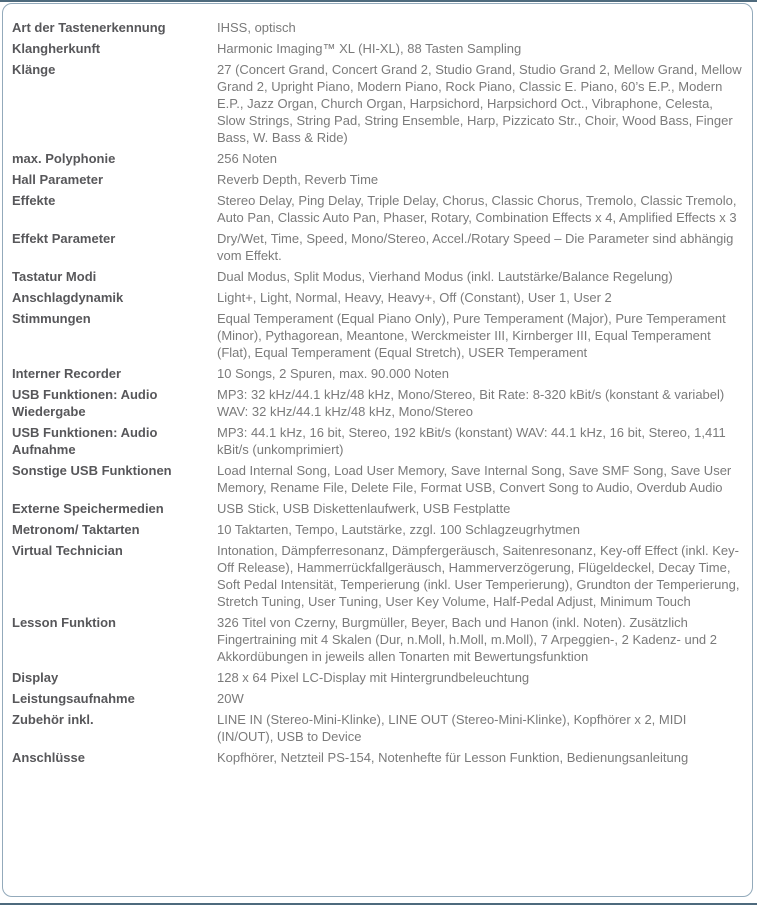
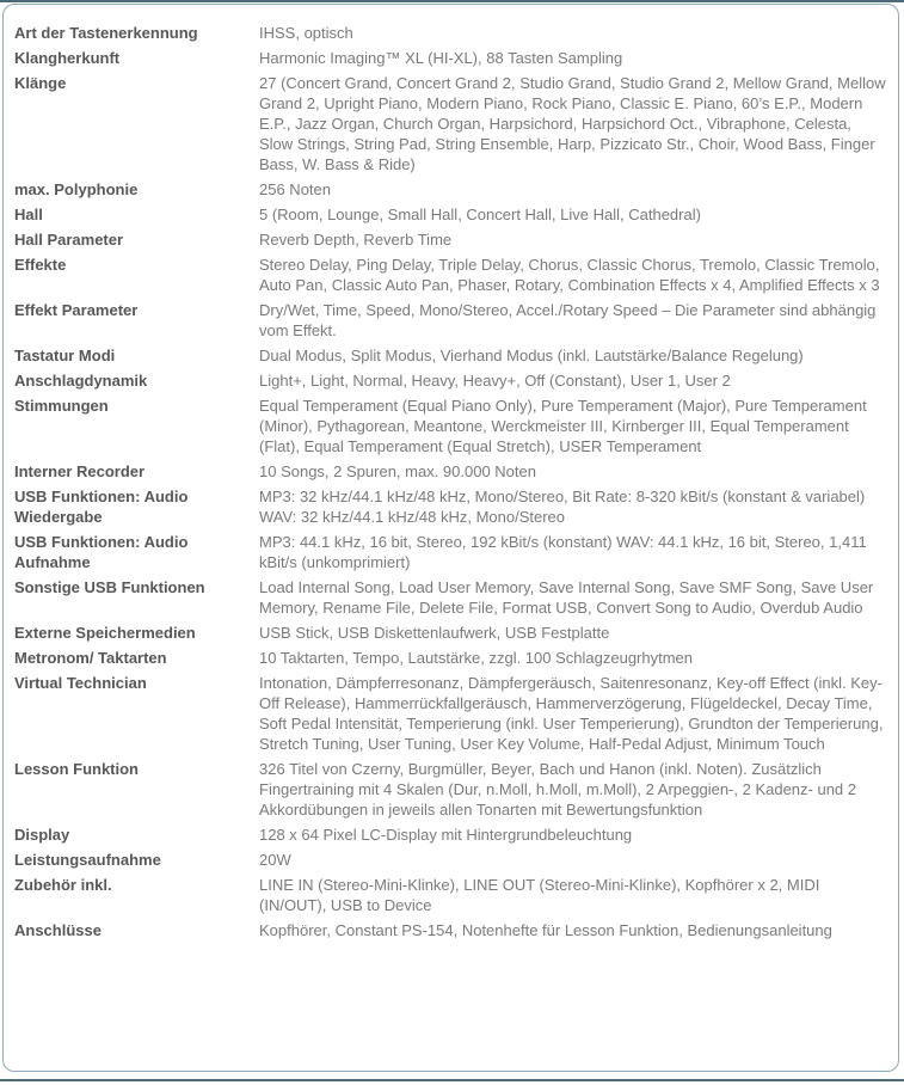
  Art der Tastenerkennung
  IHSS, optisch
  Klangherkunft
  Harmonic Imaging™ XL (HI-XL), 88 Tasten Sampling
  Klänge
  27 (Concert Grand, Concert Grand 2, Studio Grand, Studio Grand 2, Mellow Grand, Mellow Grand 2, Upright Piano, Modern Piano, Rock Piano, Classic E. Piano, 60’s E.P., Modern E.P., Jazz Organ, Church Organ, Harpsichord, Harpsichord Oct., Vibraphone, Celesta, Slow Strings, String Pad, String Ensemble, Harp, Pizzicato Str., Choir, Wood Bass, Finger Bass, W. Bass & Ride)
  max. Polyphonie
  256 Noten
+ Hall
+ 5 (Room, Lounge, Small Hall, Concert Hall, Live Hall, Cathedral)
  Hall Parameter
  Reverb Depth, Reverb Time
  Effekte
  Stereo Delay, Ping Delay, Triple Delay, Chorus, Classic Chorus, Tremolo, Classic Tremolo, Auto Pan, Classic Auto Pan, Phaser, Rotary, Combination Effects x 4, Amplified Effects x 3
  Effekt Parameter
  Dry/Wet, Time, Speed, Mono/Stereo, Accel./Rotary Speed – Die Parameter sind abhängig vom Effekt.
  Tastatur Modi
  Dual Modus, Split Modus, Vierhand Modus (inkl. Lautstärke/Balance Regelung)
  Anschlagdynamik
  Light+, Light, Normal, Heavy, Heavy+, Off (Constant), User 1, User 2
  Stimmungen
  Equal Temperament (Equal Piano Only), Pure Temperament (Major), Pure Temperament (Minor), Pythagorean, Meantone, Werckmeister III, Kirnberger III, Equal Temperament (Flat), Equal Temperament (Equal Stretch), USER Temperament
  Interner Recorder
  10 Songs, 2 Spuren, max. 90.000 Noten
  USB Funktionen: Audio Wiedergabe
  MP3: 32 kHz/44.1 kHz/48 kHz, Mono/Stereo, Bit Rate: 8-320 kBit/s (konstant & variabel) WAV: 32 kHz/44.1 kHz/48 kHz, Mono/Stereo
  USB Funktionen: Audio Aufnahme
  MP3: 44.1 kHz, 16 bit, Stereo, 192 kBit/s (konstant) WAV: 44.1 kHz, 16 bit, Stereo, 1,411 kBit/s (unkomprimiert)
  Sonstige USB Funktionen
  Load Internal Song, Load User Memory, Save Internal Song, Save SMF Song, Save User Memory, Rename File, Delete File, Format USB, Convert Song to Audio, Overdub Audio
  Externe Speichermedien
  USB Stick, USB Diskettenlaufwerk, USB Festplatte
  Metronom/ Taktarten
  10 Taktarten, Tempo, Lautstärke, zzgl. 100 Schlagzeugrhytmen
  Virtual Technician
  Intonation, Dämpferresonanz, Dämpfergeräusch, Saitenresonanz, Key-off Effect (inkl. Key-Off Release), Hammerrückfallgeräusch, Hammerverzögerung, Flügeldeckel, Decay Time, Soft Pedal Intensität, Temperierung (inkl. User Temperierung), Grundton der Temperierung, Stretch Tuning, User Tuning, User Key Volume, Half-Pedal Adjust, Minimum Touch
  Lesson Funktion
- 326 Titel von Czerny, Burgmüller, Beyer, Bach und Hanon (inkl. Noten). Zusätzlich Fingertraining mit 4 Skalen (Dur, n.Moll, h.Moll, m.Moll), 7 Arpeggien-, 2 Kadenz- und 2 Akkordübungen in jeweils allen Tonarten mit Bewertungsfunktion
+ 326 Titel von Czerny, Burgmüller, Beyer, Bach und Hanon (inkl. Noten). Zusätzlich Fingertraining mit 4 Skalen (Dur, n.Moll, h.Moll, m.Moll), 2 Arpeggien-, 2 Kadenz- und 2 Akkordübungen in jeweils allen Tonarten mit Bewertungsfunktion
  Display
  128 x 64 Pixel LC-Display mit Hintergrundbeleuchtung
  Leistungsaufnahme
  20W
  Zubehör inkl.
  LINE IN (Stereo-Mini-Klinke), LINE OUT (Stereo-Mini-Klinke), Kopfhörer x 2, MIDI (IN/OUT), USB to Device
  Anschlüsse
- Kopfhörer, Netzteil PS-154, Notenhefte für Lesson Funktion, Bedienungsanleitung
+ Kopfhörer, Constant PS-154, Notenhefte für Lesson Funktion, Bedienungsanleitung
